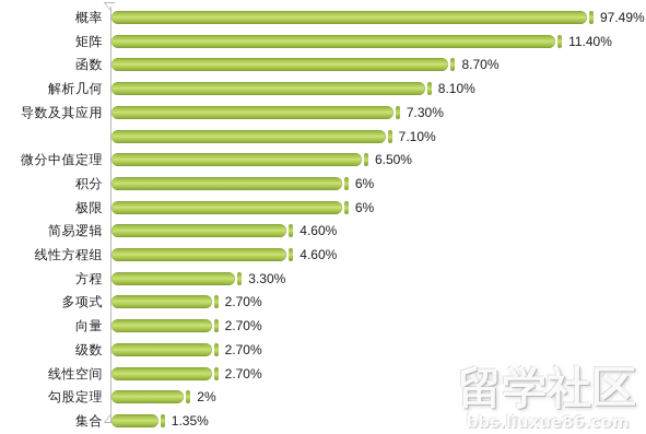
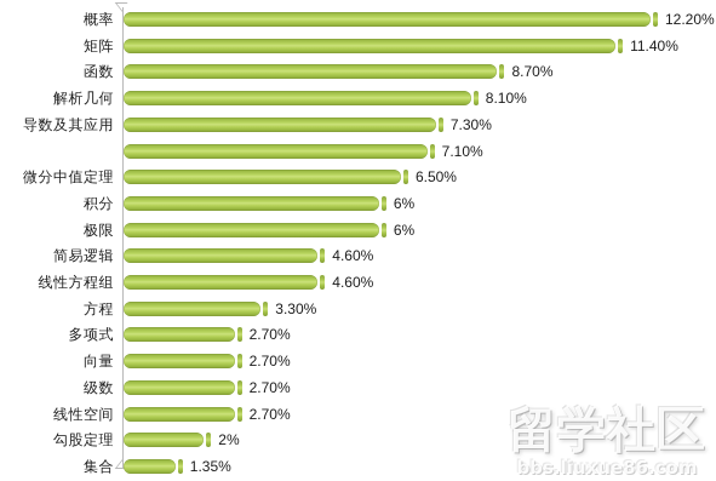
  概率
- 97.49%
+ 12.20%
  矩阵
  11.40%
  函数
  8.70%
  解析几何
  8.10%
  导数及其应用
  7.30%
  7.10%
  微分中值定理
  6.50%
  积分
  6%
  极限
  6%
  简易逻辑
  4.60%
  线性方程组
  4.60%
  方程
  3.30%
  多项式
  2.70%
  向量
  2.70%
  级数
  2.70%
  线性空间
  2.70%
  勾股定理
  2%
  集合
  1.35%
  留学社区
  bbs.liuxue86.com
